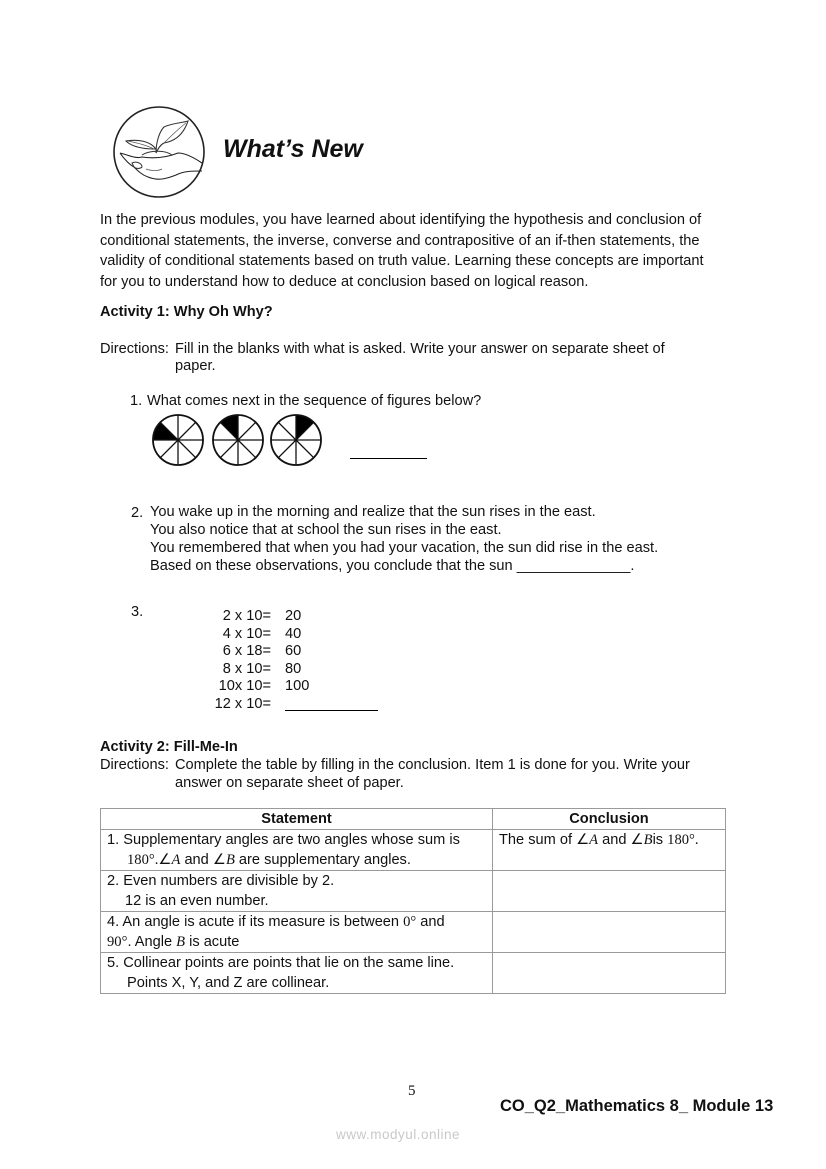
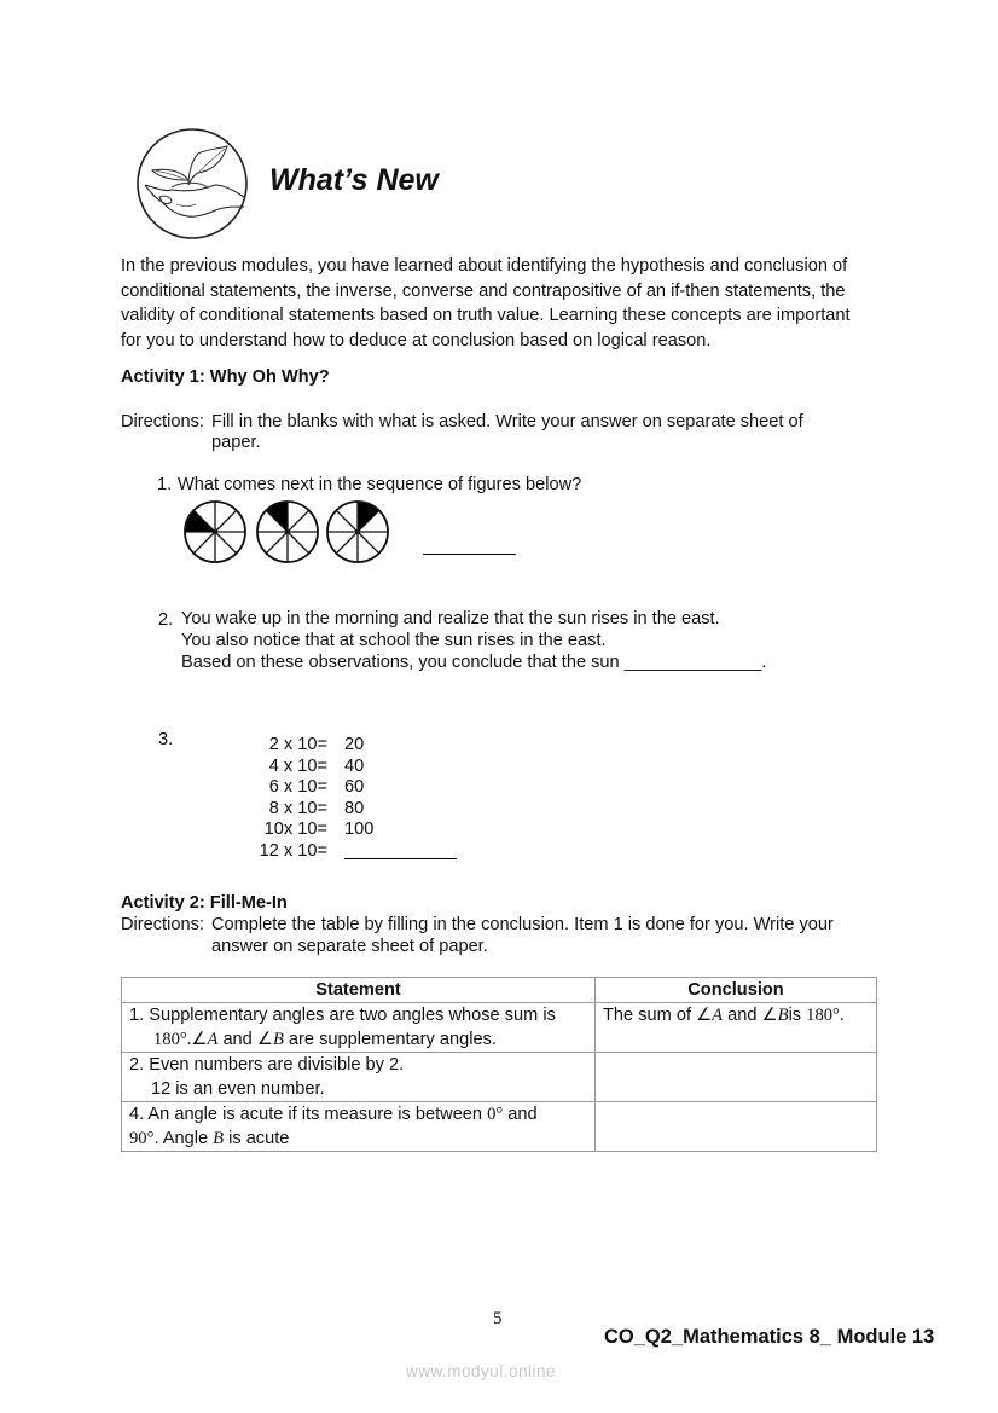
  What’s New
  In the previous modules, you have learned about identifying the hypothesis and conclusion of
  conditional statements, the inverse, converse and contrapositive of an if-then statements, the
  validity of conditional statements based on truth value. Learning these concepts are important
  for you to understand how to deduce at conclusion based on logical reason.
  Activity 1: Why Oh Why?
  Directions:
  Fill in the blanks with what is asked. Write your answer on separate sheet of
  paper.
  1.
  What comes next in the sequence of figures below?
  2.
  You wake up in the morning and realize that the sun rises in the east.
  You also notice that at school the sun rises in the east.
- You remembered that when you had your vacation, the sun did rise in the east.
  Based on these observations, you conclude that the sun ______________.
  3.
  2 x 10=
  20
  4 x 10=
  40
- 6 x 18=
+ 6 x 10=
  60
  8 x 10=
  80
  10x 10=
  100
  12 x 10=
  Activity 2: Fill-Me-In
  Directions:
  Complete the table by filling in the conclusion. Item 1 is done for you. Write your
  answer on separate sheet of paper.
  Statement	Conclusion
  1. Supplementary angles are two angles whose sum is 180°.∠A and ∠B are supplementary angles.	The sum of ∠A and ∠Bis 180°.
  2. Even numbers are divisible by 2. 12 is an even number.
  4. An angle is acute if its measure is between 0° and 90°. Angle B is acute
- 5. Collinear points are points that lie on the same line. Points X, Y, and Z are collinear.
  5
  CO_Q2_Mathematics 8_ Module 13
  www.modyul.online
